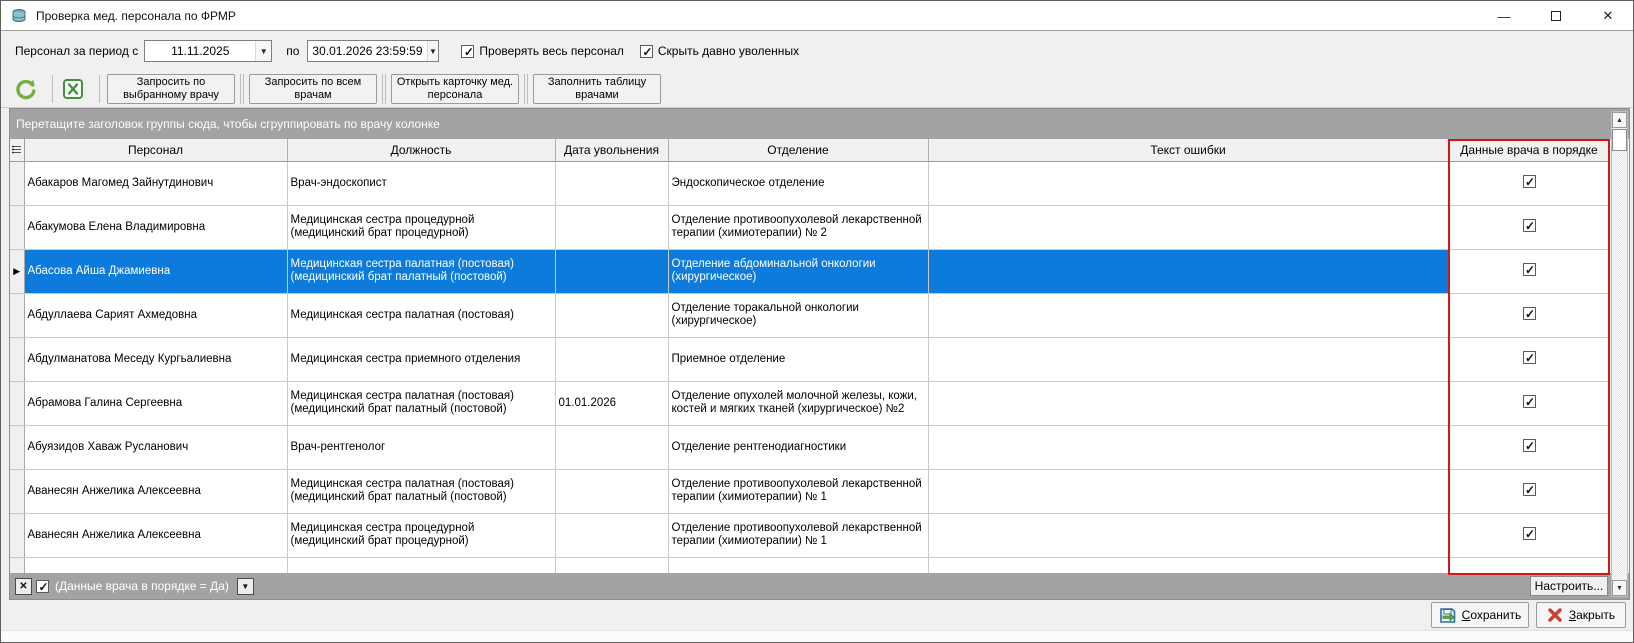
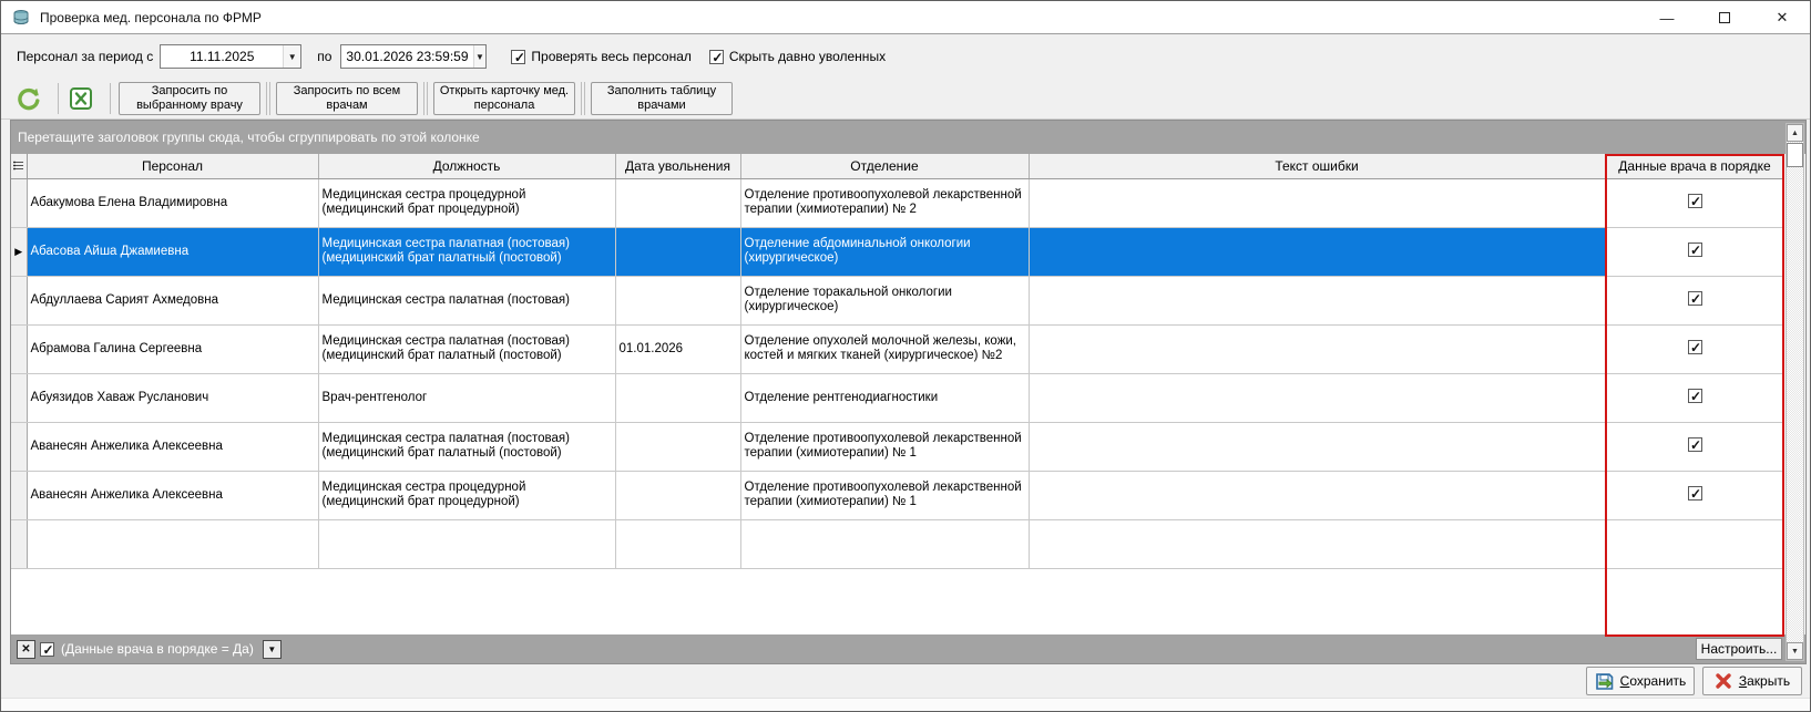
  Проверка мед. персонала по ФРМР
  —
  ✕
  Персонал за период с
  11.11.2025
  ▼
  по
  30.01.2026 23:59:59
  ▼
  Проверять весь персонал
  Скрыть давно уволенных
  Запросить по выбранному врачу
  Запросить по всем врачам
  Открыть карточку мед. персонала
  Заполнить таблицу врачами
- Перетащите заголовок группы сюда, чтобы сгруппировать по врачу колонке
+ Перетащите заголовок группы сюда, чтобы сгруппировать по этой колонке
  	Персонал	Должность	Дата увольнения	Отделение	Текст ошибки	Данные врача в порядке
- 	Абакаров Магомед Зайнутдинович	Врач-эндоскопист		Эндоскопическое отделение
  	Абакумова Елена Владимировна	Медицинская сестра процедурной (медицинский брат процедурной)		Отделение противоопухолевой лекарственной терапии (химиотерапии) № 2
  ▶	Абасова Айша Джамиевна	Медицинская сестра палатная (постовая) (медицинский брат палатный (постовой)		Отделение абдоминальной онкологии (хирургическое)
  	Абдуллаева Сарият Ахмедовна	Медицинская сестра палатная (постовая)		Отделение торакальной онкологии (хирургическое)
- 	Абдулманатова Меседу Кургьалиевна	Медицинская сестра приемного отделения		Приемное отделение
  	Абрамова Галина Сергеевна	Медицинская сестра палатная (постовая) (медицинский брат палатный (постовой)	01.01.2026	Отделение опухолей молочной железы, кожи, костей и мягких тканей (хирургическое) №2
  	Абуязидов Хаваж Русланович	Врач-рентгенолог		Отделение рентгенодиагностики
  	Аванесян Анжелика Алексеевна	Медицинская сестра палатная (постовая) (медицинский брат палатный (постовой)		Отделение противоопухолевой лекарственной терапии (химиотерапии) № 1
  	Аванесян Анжелика Алексеевна	Медицинская сестра процедурной (медицинский брат процедурной)		Отделение противоопухолевой лекарственной терапии (химиотерапии) № 1
  ✕
  (Данные врача в порядке = Да)
  ▼
  Настроить...
  Сохранить
  Закрыть
